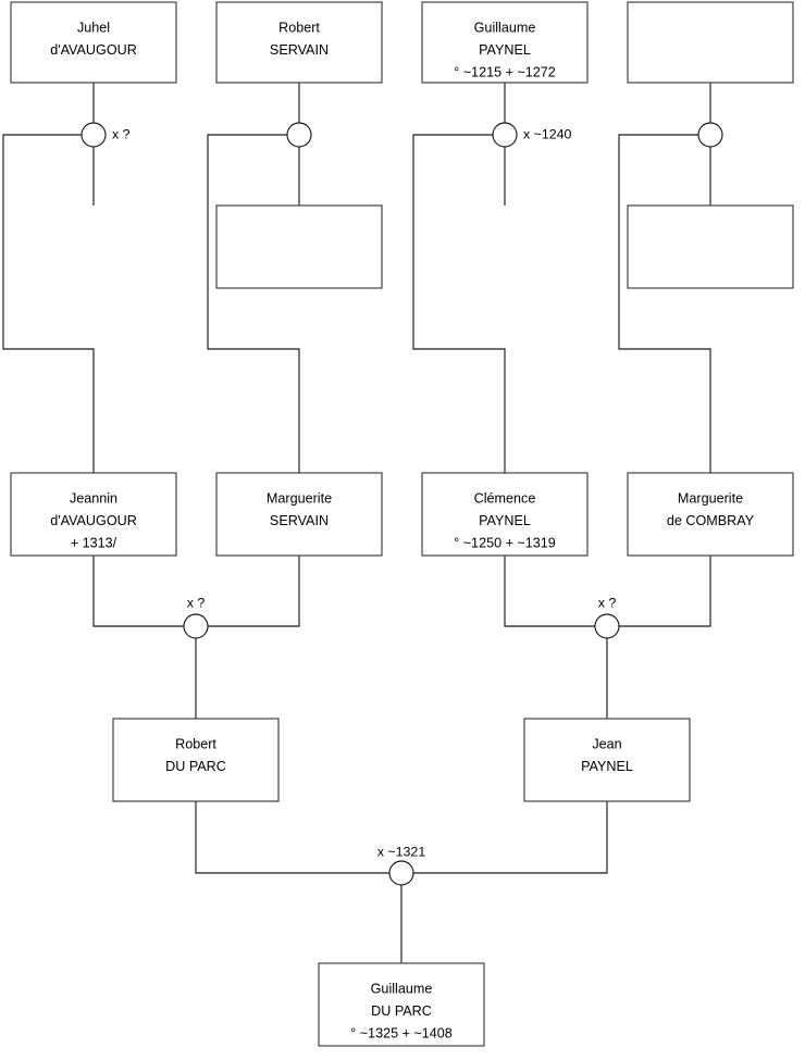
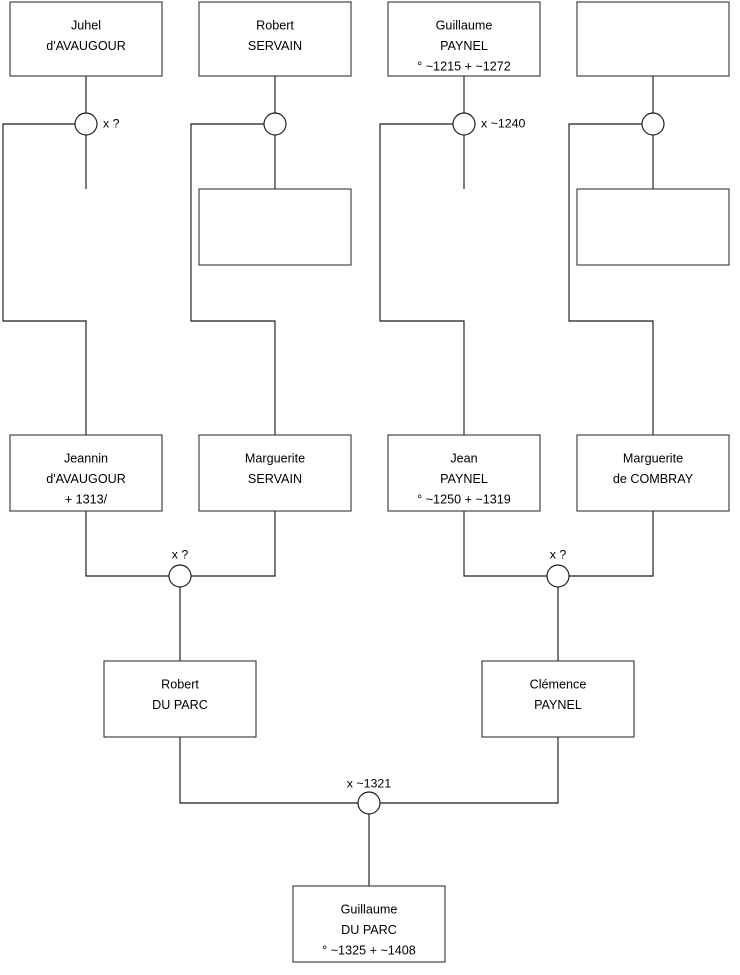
  Juhel
  d'AVAUGOUR
  Robert
  SERVAIN
  Guillaume
  PAYNEL
  ° ~1215 + ~1272
  Jeannin
  d'AVAUGOUR
  + 1313/
  Marguerite
  SERVAIN
- Clémence
+ Jean
  PAYNEL
  ° ~1250 + ~1319
  Marguerite
  de COMBRAY
  Robert
  DU PARC
- Jean
+ Clémence
  PAYNEL
  Guillaume
  DU PARC
  ° ~1325 + ~1408
  x ?
  x ~1240
  x ?
  x ?
  x ~1321
